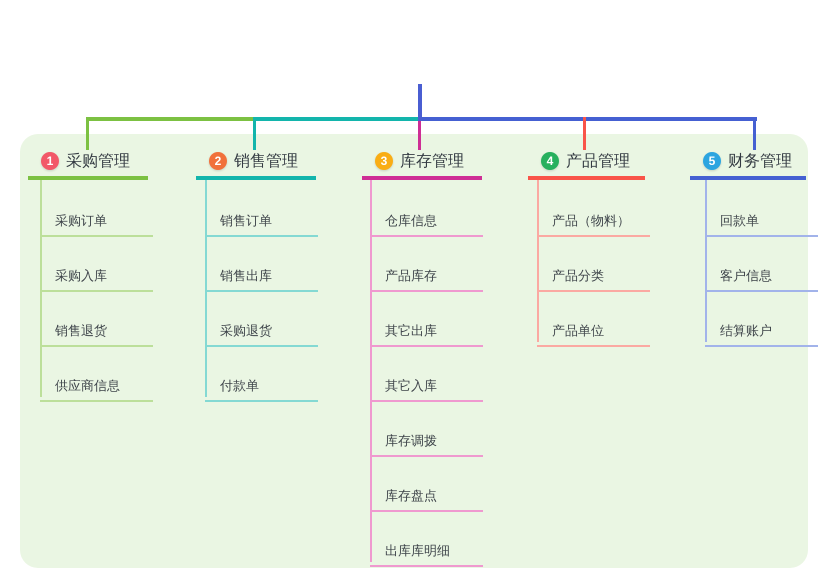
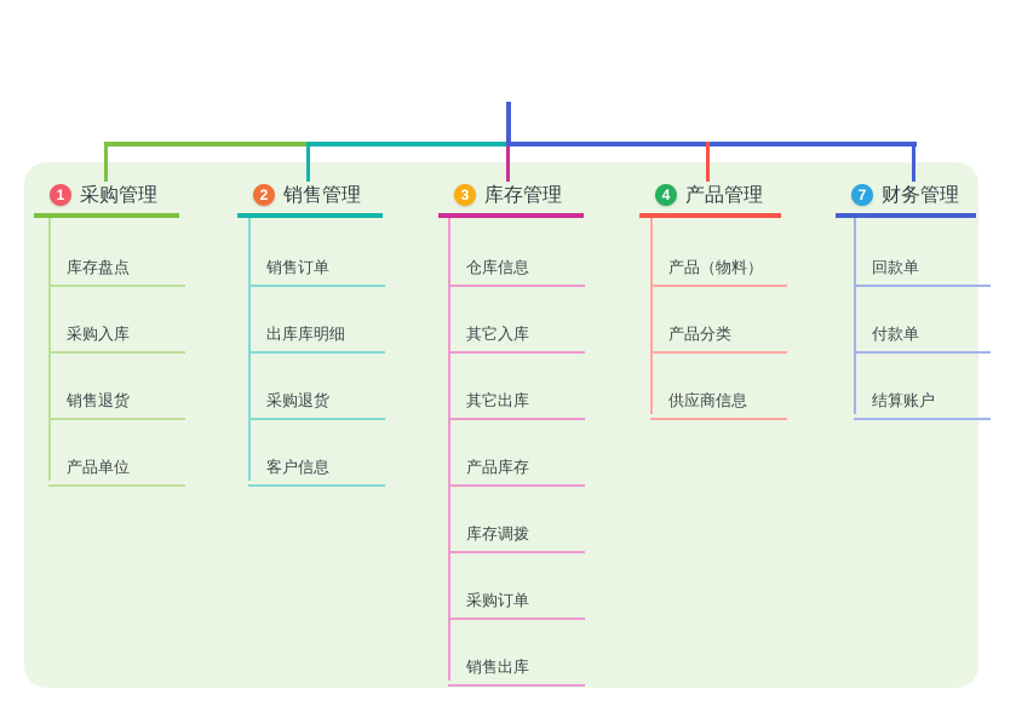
  1
  采购管理
- 采购订单
+ 库存盘点
  采购入库
  销售退货
- 供应商信息
+ 产品单位
  2
  销售管理
  销售订单
- 销售出库
+ 出库库明细
  采购退货
- 付款单
+ 客户信息
  3
  库存管理
  仓库信息
- 产品库存
+ 其它入库
  其它出库
- 其它入库
+ 产品库存
  库存调拨
- 库存盘点
+ 采购订单
- 出库库明细
+ 销售出库
  4
  产品管理
  产品（物料）
  产品分类
- 产品单位
+ 供应商信息
- 5
+ 7
  财务管理
  回款单
- 客户信息
+ 付款单
  结算账户
